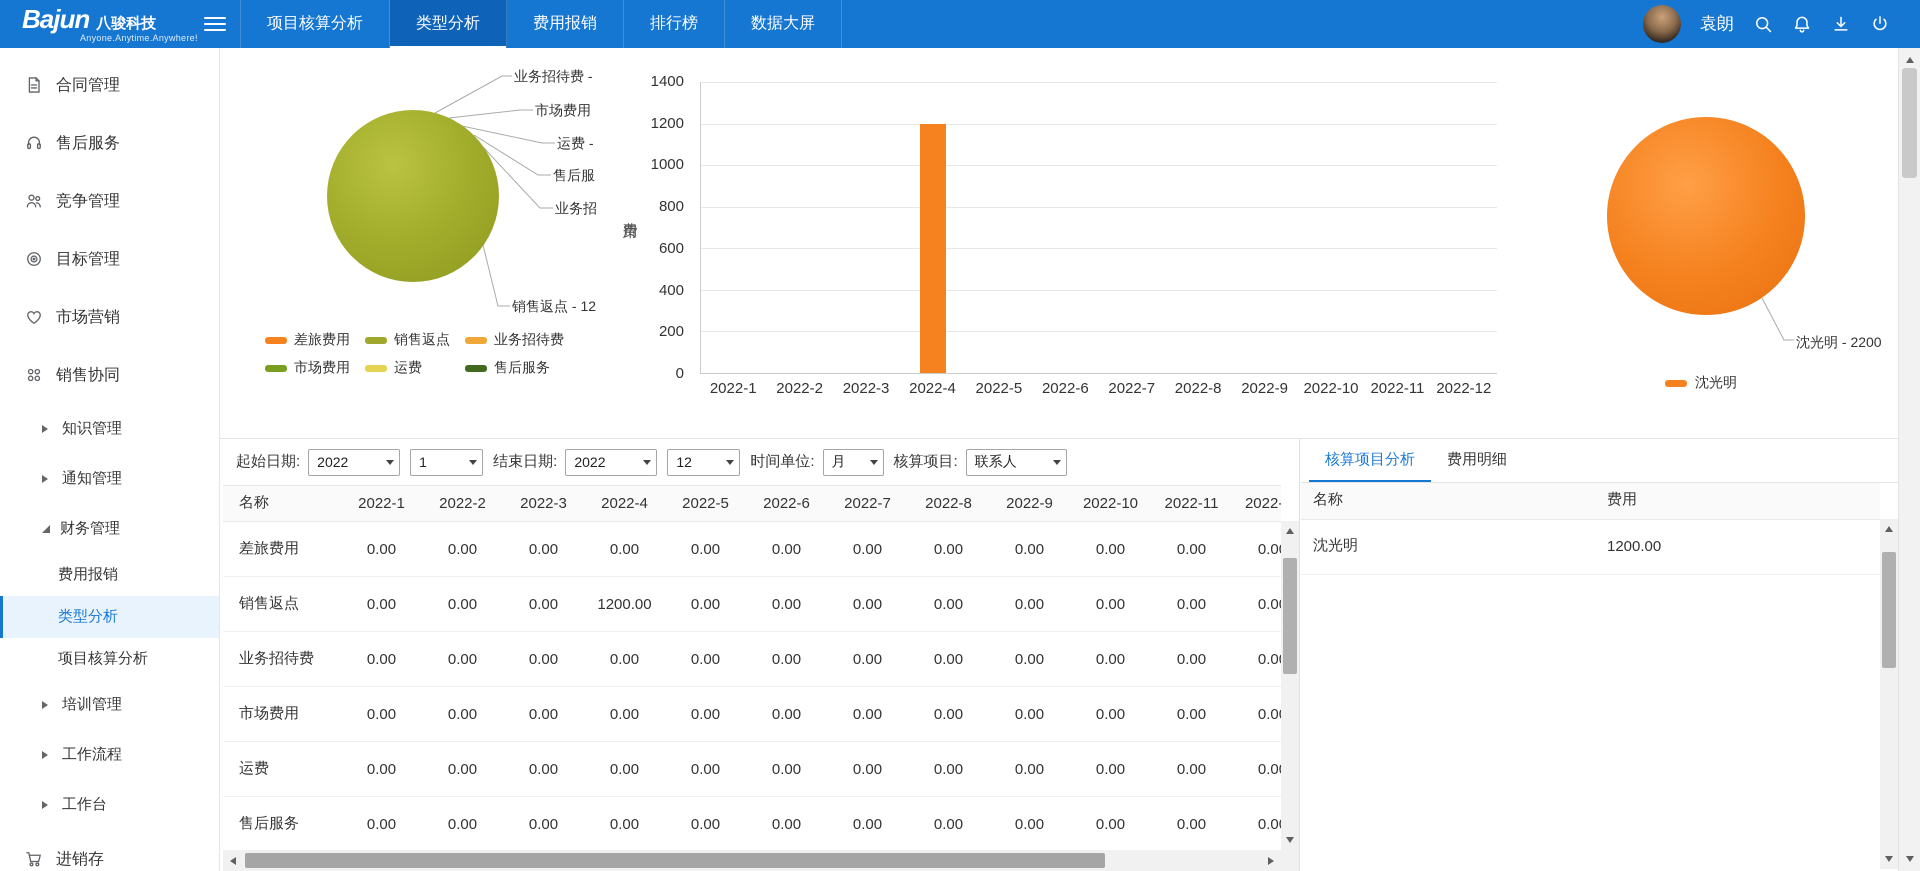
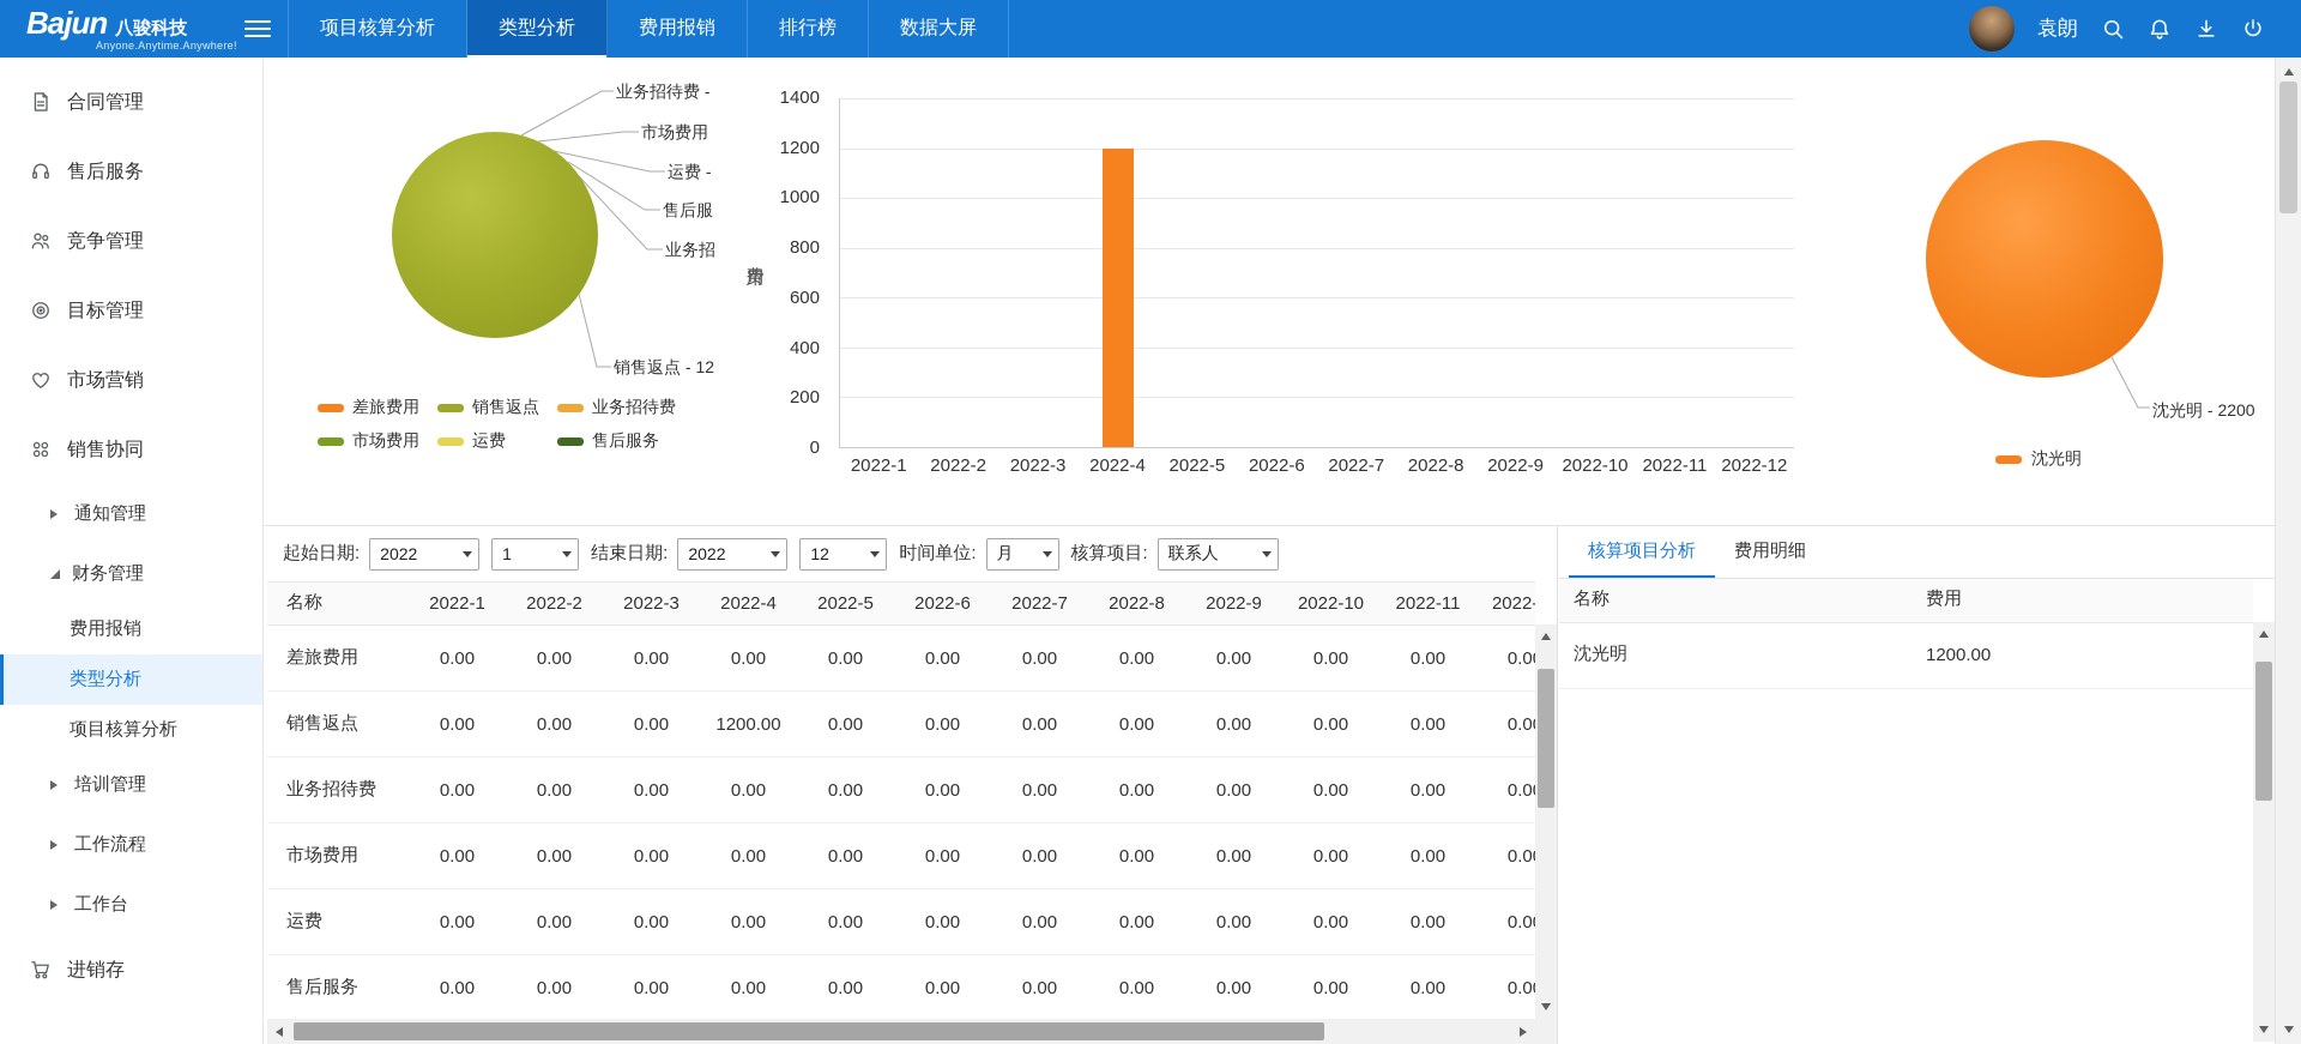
  Bajun
  八骏科技
  Anyone.Anytime.Anywhere!
  项目核算分析
  类型分析
  费用报销
  排行榜
  数据大屏
  袁朗
  合同管理
  售后服务
  竞争管理
  目标管理
  市场营销
  销售协同
- 知识管理
  通知管理
  财务管理
  费用报销
  类型分析
  项目核算分析
  培训管理
  工作流程
  工作台
  进销存
  业务招待费 -
  市场费用
  运费 -
  售后服
  业务招
  销售返点 - 12
  差旅费用
  销售返点
  业务招待费
  市场费用
  运费
  售后服务
  0
  200
  400
  600
  800
  1000
  1200
  1400
  2022-1
  2022-2
  2022-3
  2022-4
  2022-5
  2022-6
  2022-7
  2022-8
  2022-9
  2022-10
  2022-11
  2022-12
  沈光明 - 2200
  沈光明
  起始日期:
  2022
  1
  结束日期:
  2022
  12
  时间单位:
  月
  核算项目:
  联系人
  名称	2022-1	2022-2	2022-3	2022-4	2022-5	2022-6	2022-7	2022-8	2022-9	2022-10	2022-11	2022-
  差旅费用	0.00	0.00	0.00	0.00	0.00	0.00	0.00	0.00	0.00	0.00	0.00	0.0
  销售返点	0.00	0.00	0.00	1200.00	0.00	0.00	0.00	0.00	0.00	0.00	0.00	0.0
  业务招待费	0.00	0.00	0.00	0.00	0.00	0.00	0.00	0.00	0.00	0.00	0.00	0.0
  市场费用	0.00	0.00	0.00	0.00	0.00	0.00	0.00	0.00	0.00	0.00	0.00	0.0
  运费	0.00	0.00	0.00	0.00	0.00	0.00	0.00	0.00	0.00	0.00	0.00	0.0
  售后服务	0.00	0.00	0.00	0.00	0.00	0.00	0.00	0.00	0.00	0.00	0.00	0.0
  核算项目分析
  费用明细
  名称	费用
  沈光明	1200.00
